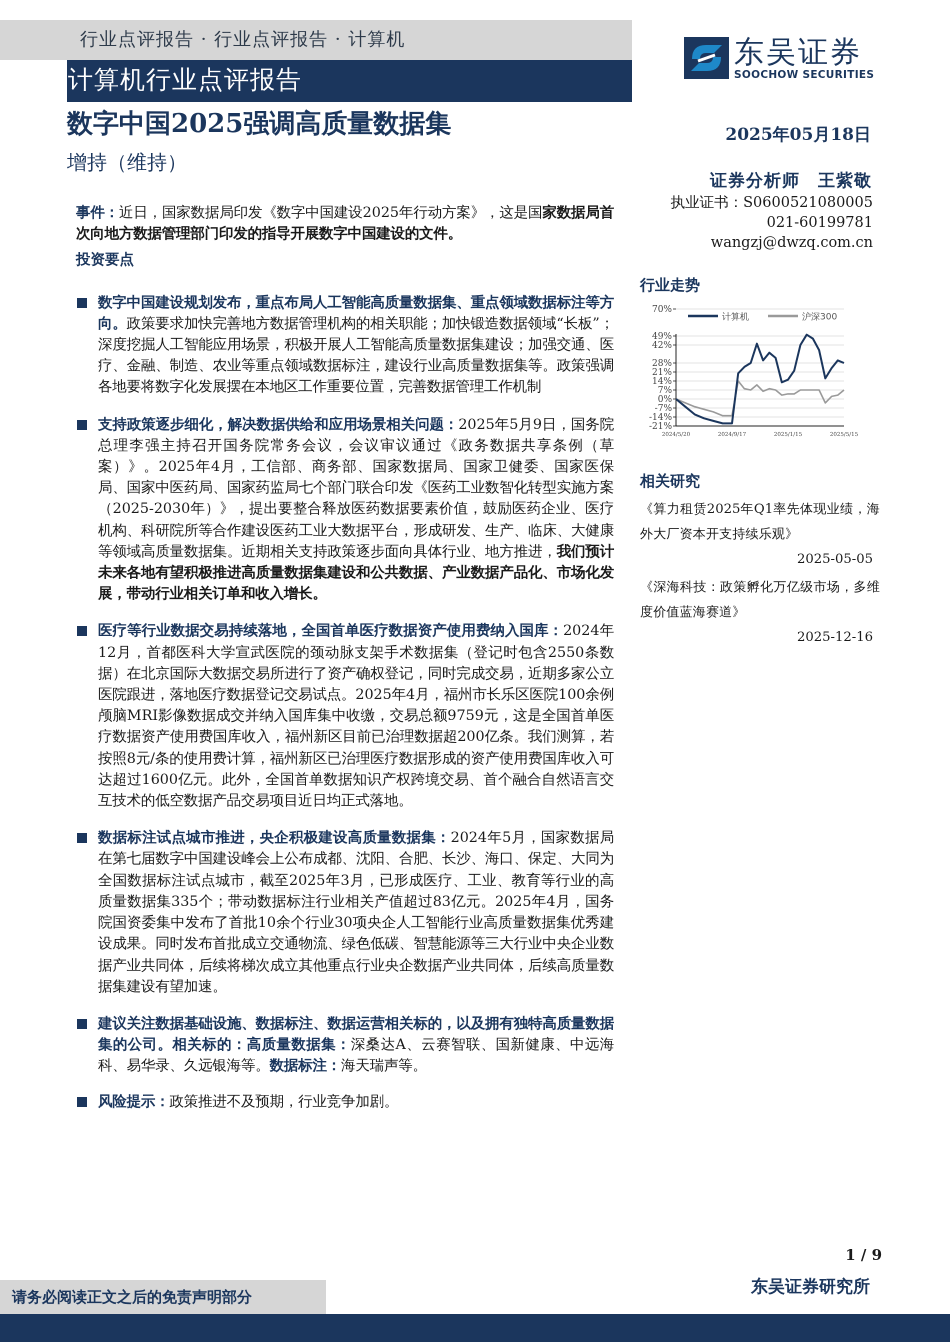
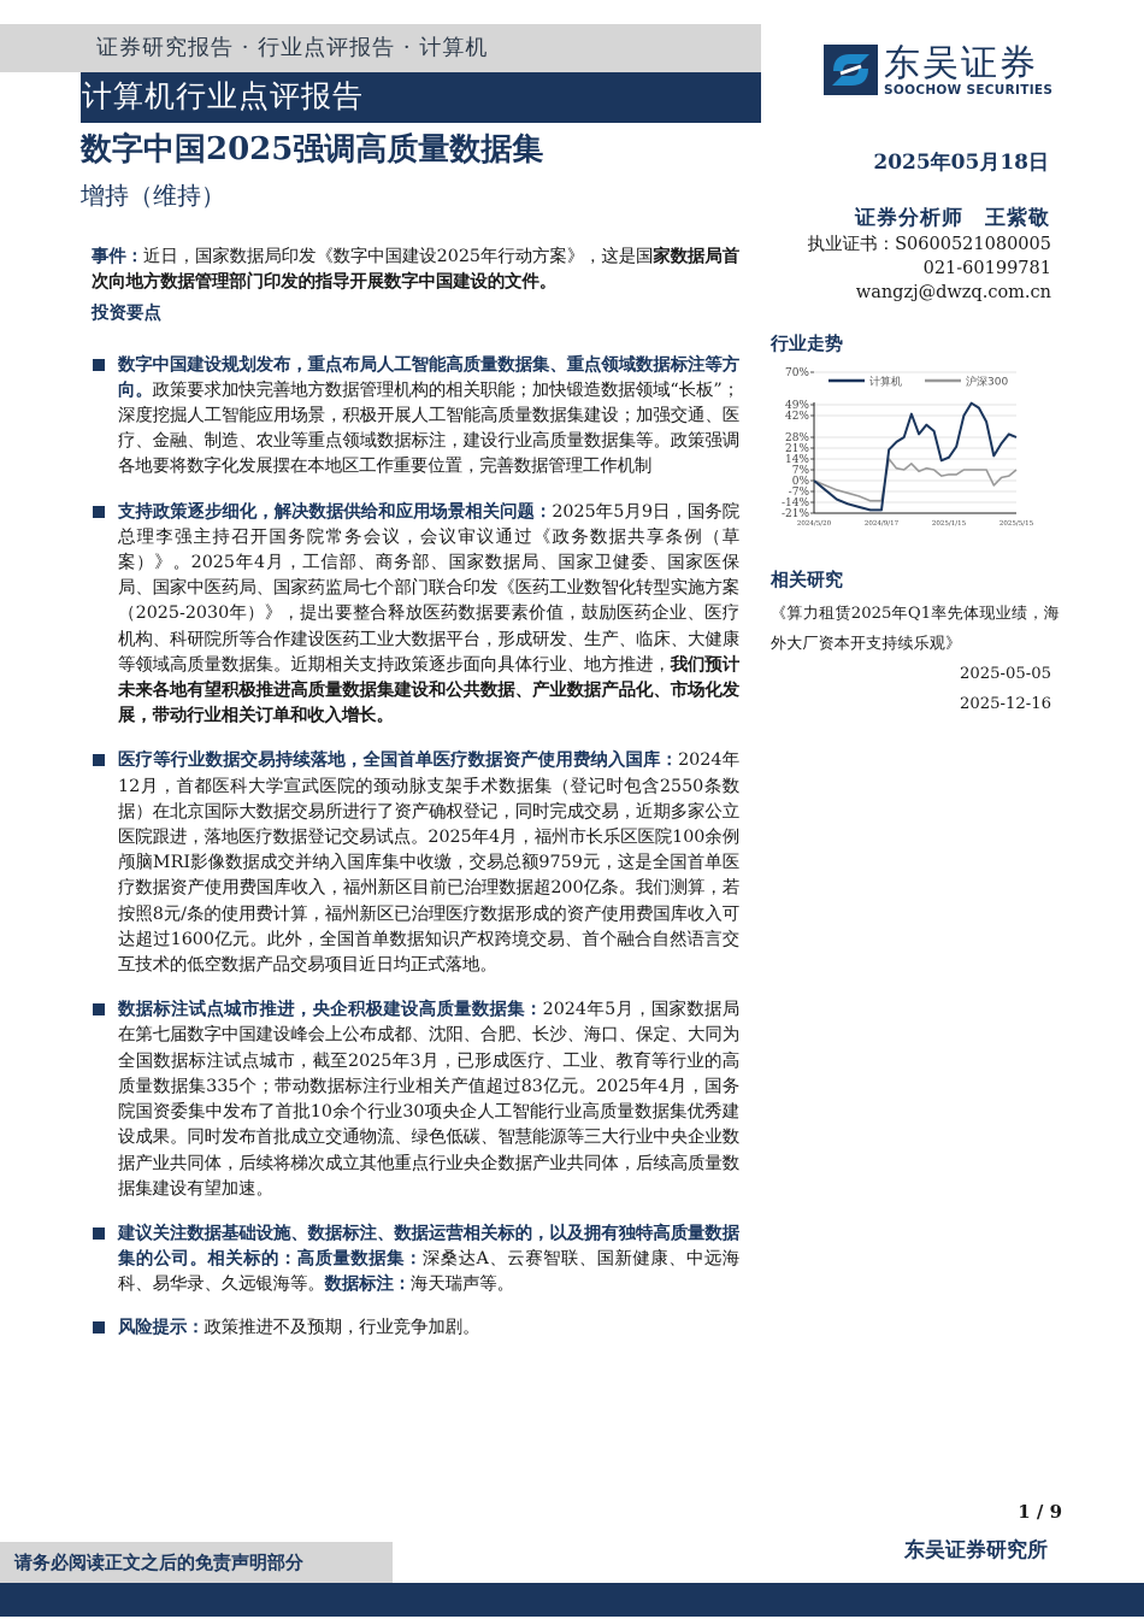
- 行业点评报告 · 行业点评报告 · 计算机
+ 证券研究报告 · 行业点评报告 · 计算机
  计算机行业点评报告
  数字中国2025强调高质量数据集
  增持（维持）
  东吴证券
  SOOCHOW SECURITIES
  2025年05月18日
  证券分析师 王紫敬
  执业证书：S0600521080005
  021-60199781
  wangzj@dwzq.com.cn
  事件：近日，国家数据局印发《数字中国建设2025年行动方案》，这是国家数据局首次向地方数据管理部门印发的指导开展数字中国建设的文件。
  投资要点
  数字中国建设规划发布，重点布局人工智能高质量数据集、重点领域数据标注等方向。政策要求加快完善地方数据管理机构的相关职能；加快锻造数据领域“长板”；深度挖掘人工智能应用场景，积极开展人工智能高质量数据集建设；加强交通、医疗、金融、制造、农业等重点领域数据标注，建设行业高质量数据集等。政策强调各地要将数字化发展摆在本地区工作重要位置，完善数据管理工作机制
  支持政策逐步细化，解决数据供给和应用场景相关问题：2025年5月9日，国务院总理李强主持召开国务院常务会议，会议审议通过《政务数据共享条例（草案）》。2025年4月，工信部、商务部、国家数据局、国家卫健委、国家医保局、国家中医药局、国家药监局七个部门联合印发《医药工业数智化转型实施方案（2025-2030年）》，提出要整合释放医药数据要素价值，鼓励医药企业、医疗机构、科研院所等合作建设医药工业大数据平台，形成研发、生产、临床、大健康等领域高质量数据集。近期相关支持政策逐步面向具体行业、地方推进，我们预计未来各地有望积极推进高质量数据集建设和公共数据、产业数据产品化、市场化发展，带动行业相关订单和收入增长。
  医疗等行业数据交易持续落地，全国首单医疗数据资产使用费纳入国库：2024年12月，首都医科大学宣武医院的颈动脉支架手术数据集（登记时包含2550条数据）在北京国际大数据交易所进行了资产确权登记，同时完成交易，近期多家公立医院跟进，落地医疗数据登记交易试点。2025年4月，福州市长乐区医院100余例颅脑MRI影像数据成交并纳入国库集中收缴，交易总额9759元，这是全国首单医疗数据资产使用费国库收入，福州新区目前已治理数据超200亿条。我们测算，若按照8元/条的使用费计算，福州新区已治理医疗数据形成的资产使用费国库收入可达超过1600亿元。此外，全国首单数据知识产权跨境交易、首个融合自然语言交互技术的低空数据产品交易项目近日均正式落地。
  数据标注试点城市推进，央企积极建设高质量数据集：2024年5月，国家数据局在第七届数字中国建设峰会上公布成都、沈阳、合肥、长沙、海口、保定、大同为全国数据标注试点城市，截至2025年3月，已形成医疗、工业、教育等行业的高质量数据集335个；带动数据标注行业相关产值超过83亿元。2025年4月，国务院国资委集中发布了首批10余个行业30项央企人工智能行业高质量数据集优秀建设成果。同时发布首批成立交通物流、绿色低碳、智慧能源等三大行业中央企业数据产业共同体，后续将梯次成立其他重点行业央企数据产业共同体，后续高质量数据集建设有望加速。
  建议关注数据基础设施、数据标注、数据运营相关标的，以及拥有独特高质量数据集的公司。相关标的：高质量数据集：深桑达A、云赛智联、国新健康、中远海科、易华录、久远银海等。数据标注：海天瑞声等。
  风险提示：政策推进不及预期，行业竞争加剧。
  行业走势
  计算机
  沪深300
  49%
  42%
  70%
  28%
  21%
  14%
  7%
  0%
  -7%
  -14%
  -21%
  相关研究
  《算力租赁2025年Q1率先体现业绩，海外大厂资本开支持续乐观》
  2025-05-05
- 《深海科技：政策孵化万亿级市场，多维度价值蓝海赛道》
  2025-12-16
  1 / 9
  东吴证券研究所
  请务必阅读正文之后的免责声明部分
